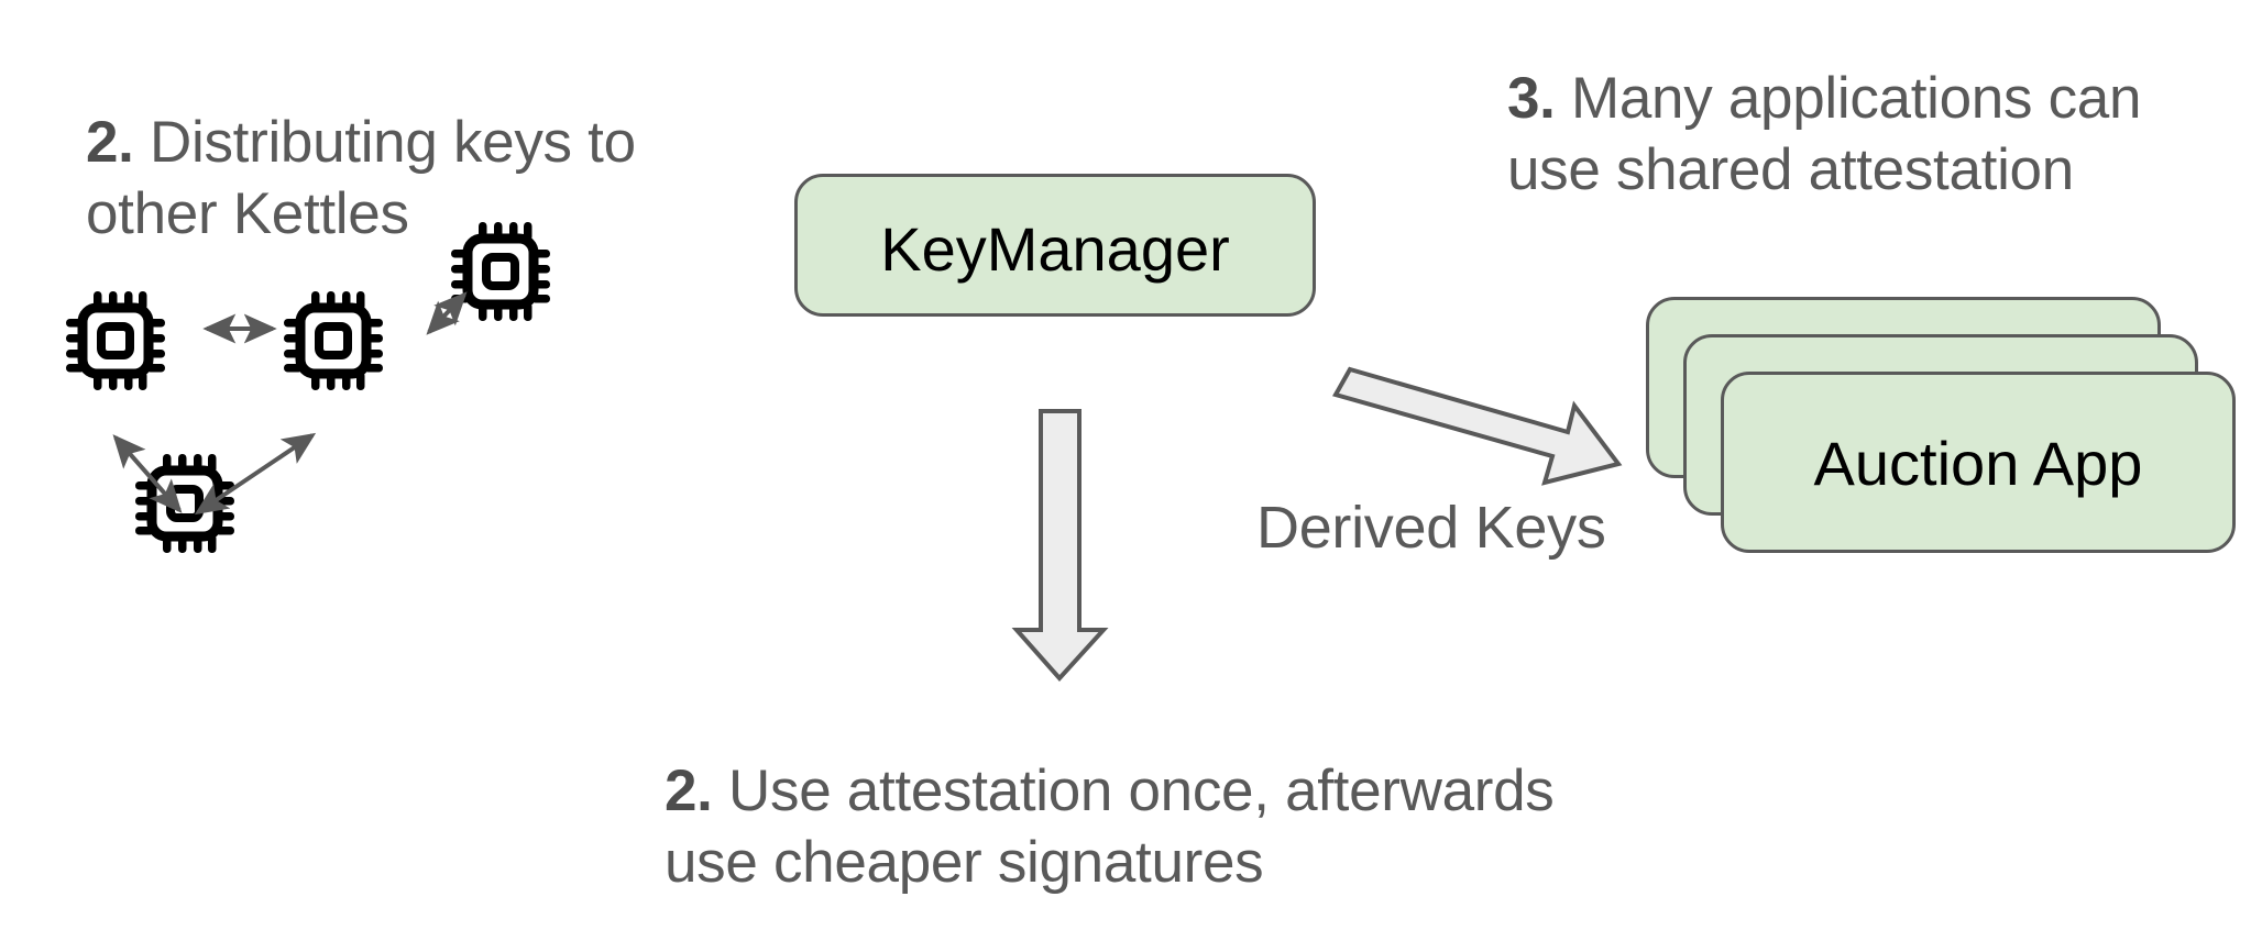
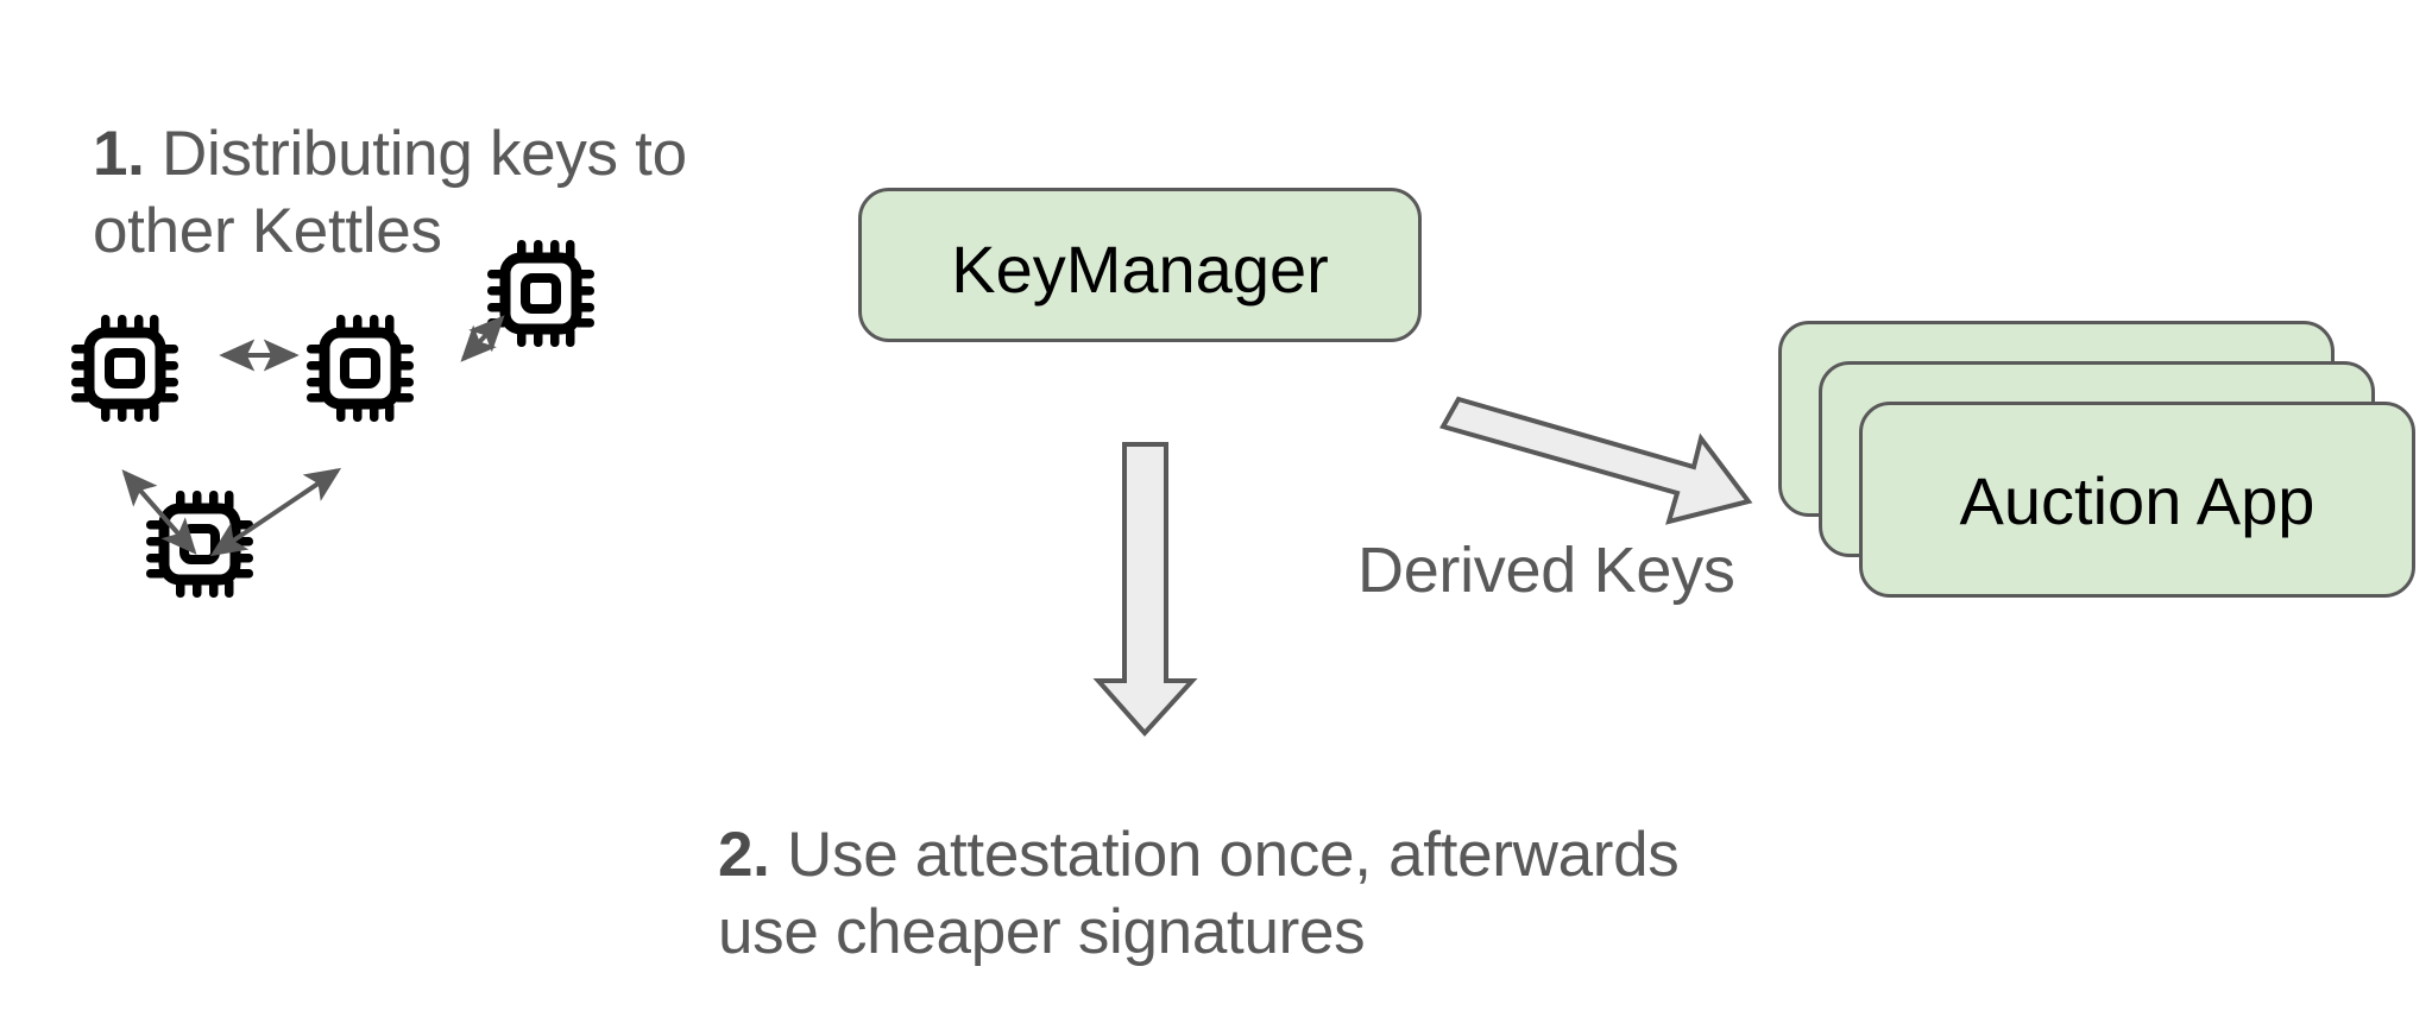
- 2. Distributing keys to
+ 1. Distributing keys to
  other Kettles
  2. Use attestation once, afterwards
  use cheaper signatures
- 3. Many applications can
- use shared attestation
  KeyManager
  Auction App
  Derived Keys
